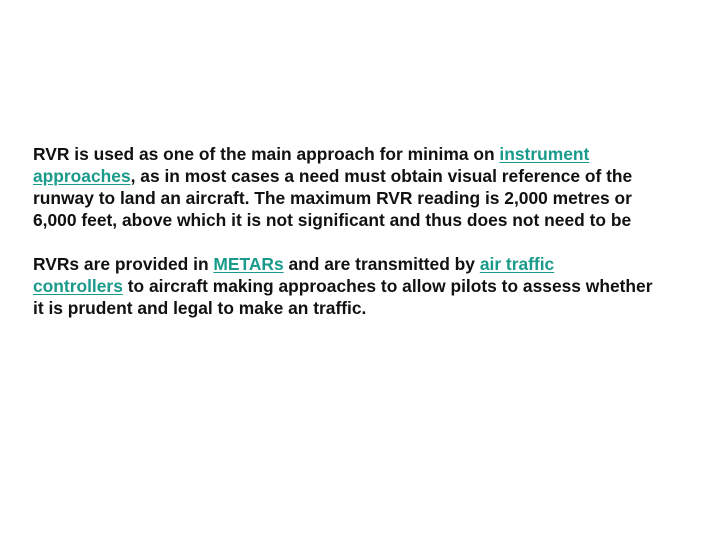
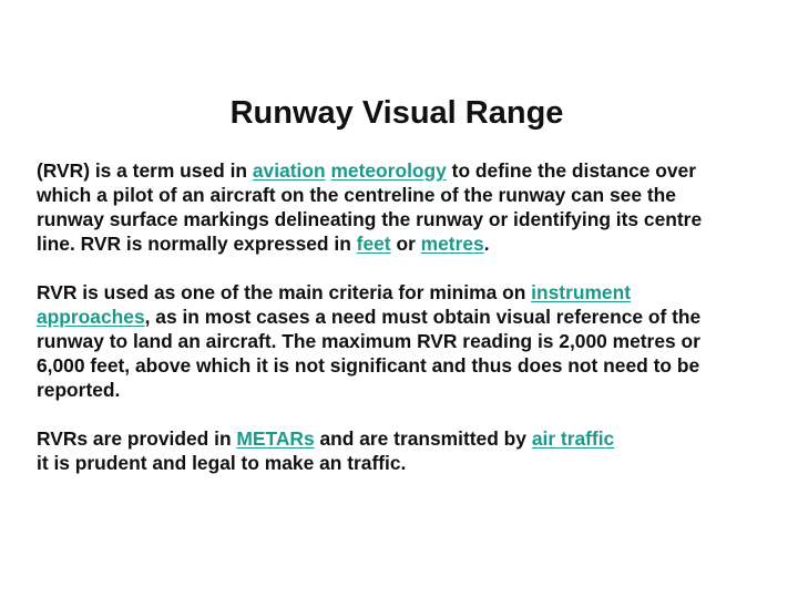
+ Runway Visual Range
+ (RVR) is a term used in aviation meteorology to define the distance over
+ which a pilot of an aircraft on the centreline of the runway can see the
+ runway surface markings delineating the runway or identifying its centre
+ line. RVR is normally expressed in feet or metres.
- RVR is used as one of the main approach for minima on instrument
+ RVR is used as one of the main criteria for minima on instrument
  approaches, as in most cases a need must obtain visual reference of the
  runway to land an aircraft. The maximum RVR reading is 2,000 metres or
  6,000 feet, above which it is not significant and thus does not need to be
+ reported.
  RVRs are provided in METARs and are transmitted by air traffic
- controllers to aircraft making approaches to allow pilots to assess whether
  it is prudent and legal to make an traffic.
